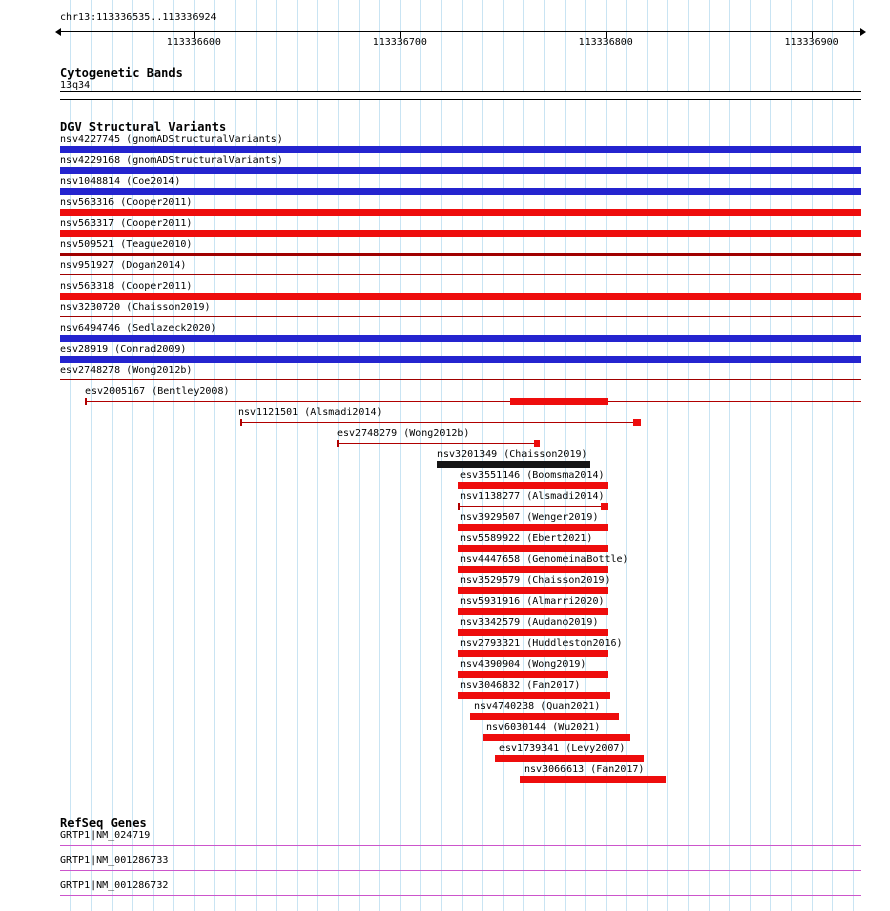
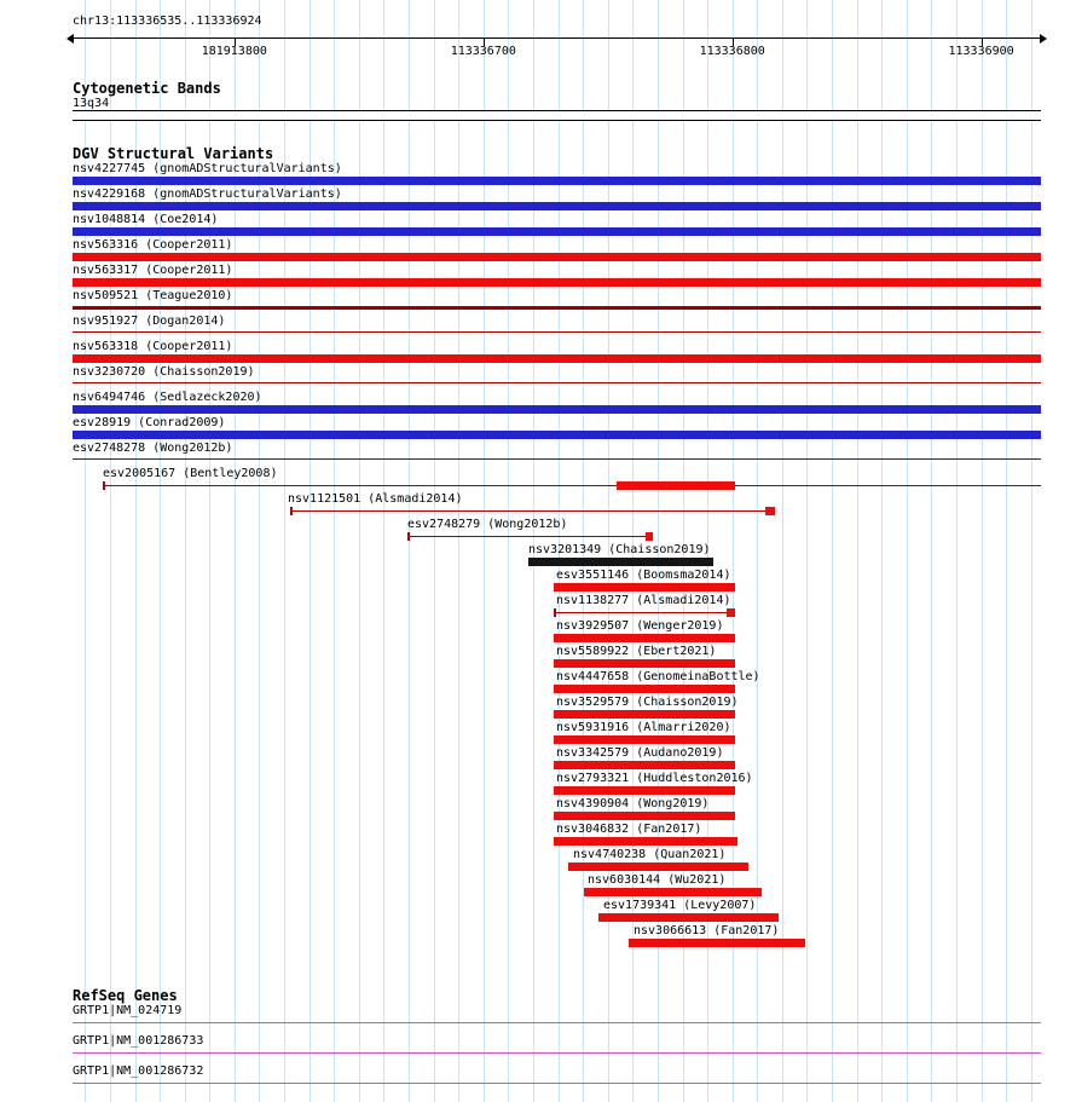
  chr13:113336535..113336924
- 113336600
+ 181913800
  113336700
  113336800
  113336900
  Cytogenetic Bands
  13q34
  DGV Structural Variants
  nsv4227745 (gnomADStructuralVariants)
  nsv4229168 (gnomADStructuralVariants)
  nsv1048814 (Coe2014)
  nsv563316 (Cooper2011)
  nsv563317 (Cooper2011)
  nsv509521 (Teague2010)
  nsv951927 (Dogan2014)
  nsv563318 (Cooper2011)
  nsv3230720 (Chaisson2019)
  nsv6494746 (Sedlazeck2020)
  esv28919 (Conrad2009)
  esv2748278 (Wong2012b)
  esv2005167 (Bentley2008)
  nsv1121501 (Alsmadi2014)
  esv2748279 (Wong2012b)
  nsv3201349 (Chaisson2019)
  esv3551146 (Boomsma2014)
  nsv1138277 (Alsmadi2014)
  nsv3929507 (Wenger2019)
  nsv5589922 (Ebert2021)
  nsv4447658 (GenomeinaBottle)
  nsv3529579 (Chaisson2019)
  nsv5931916 (Almarri2020)
  nsv3342579 (Audano2019)
  nsv2793321 (Huddleston2016)
  nsv4390904 (Wong2019)
  nsv3046832 (Fan2017)
  nsv4740238 (Quan2021)
  nsv6030144 (Wu2021)
  esv1739341 (Levy2007)
  nsv3066613 (Fan2017)
  RefSeq Genes
  GRTP1|NM_024719
  GRTP1|NM_001286733
  GRTP1|NM_001286732
